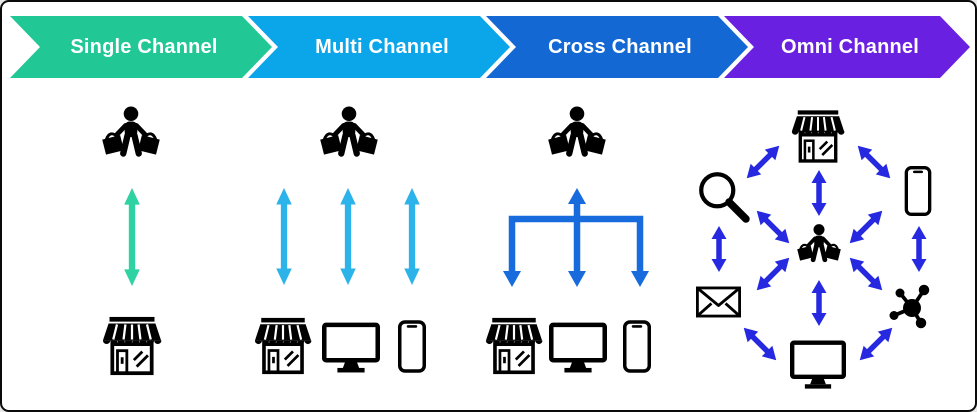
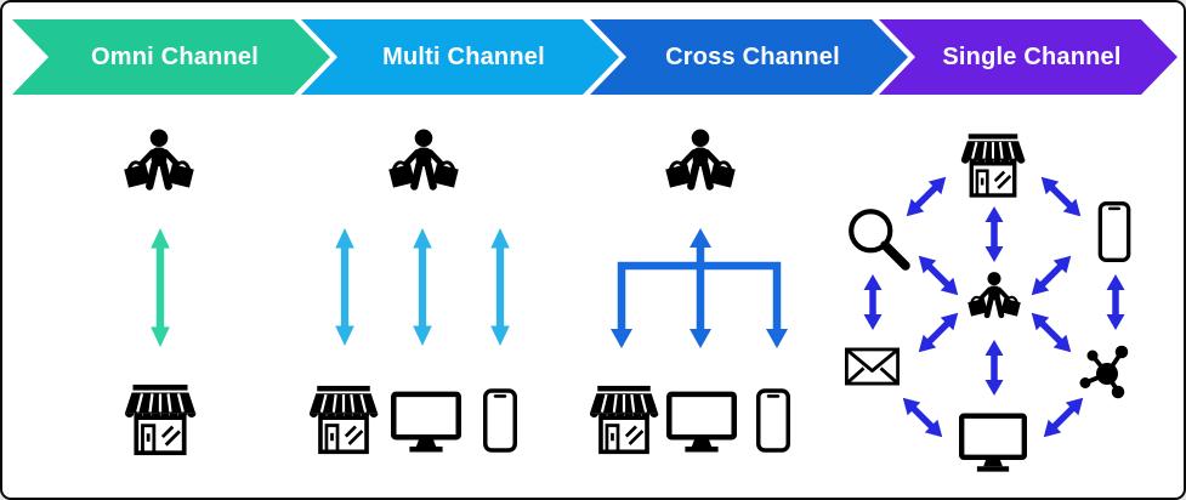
- Single Channel
+ Omni Channel
  Multi Channel
  Cross Channel
- Omni Channel
+ Single Channel
